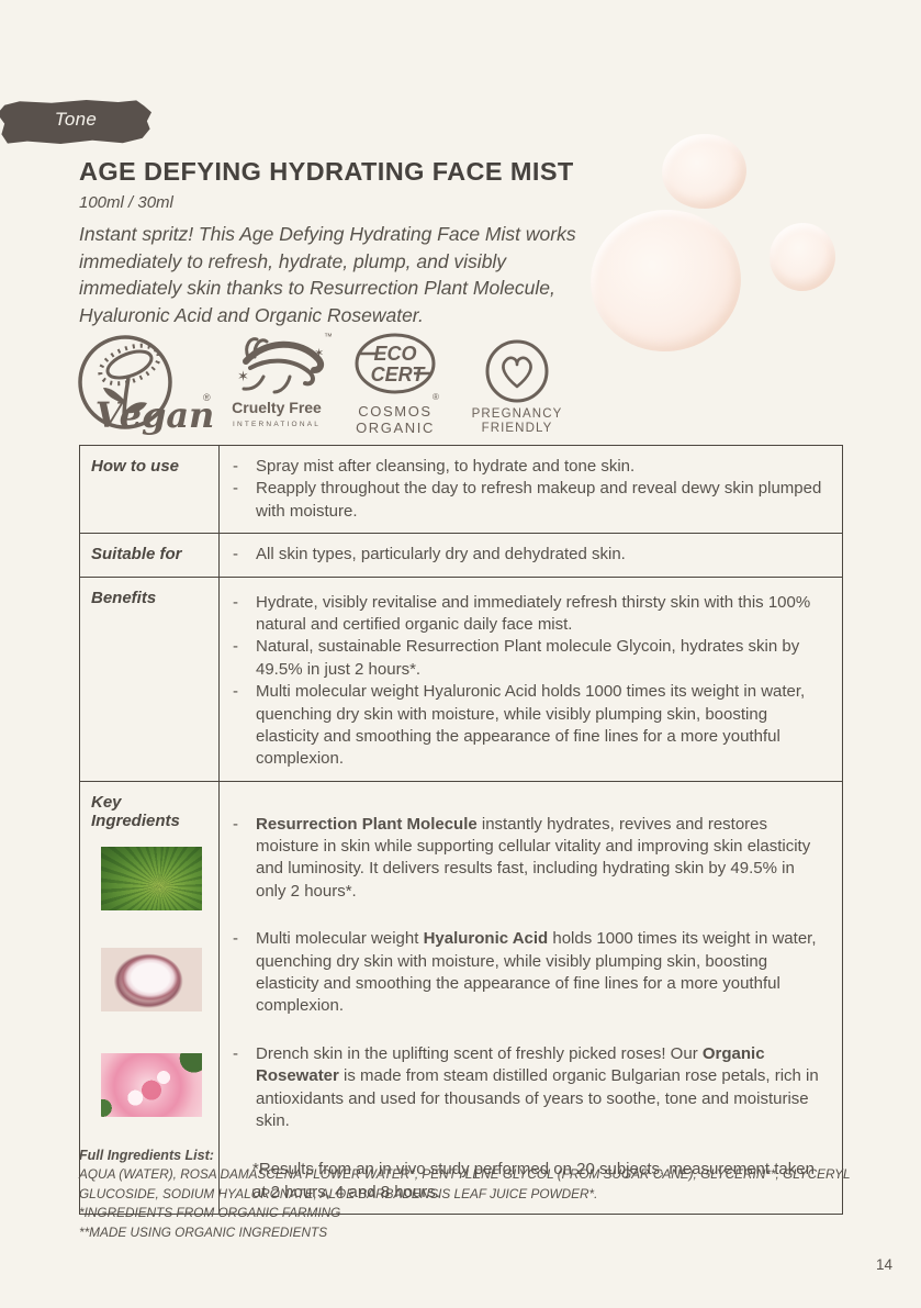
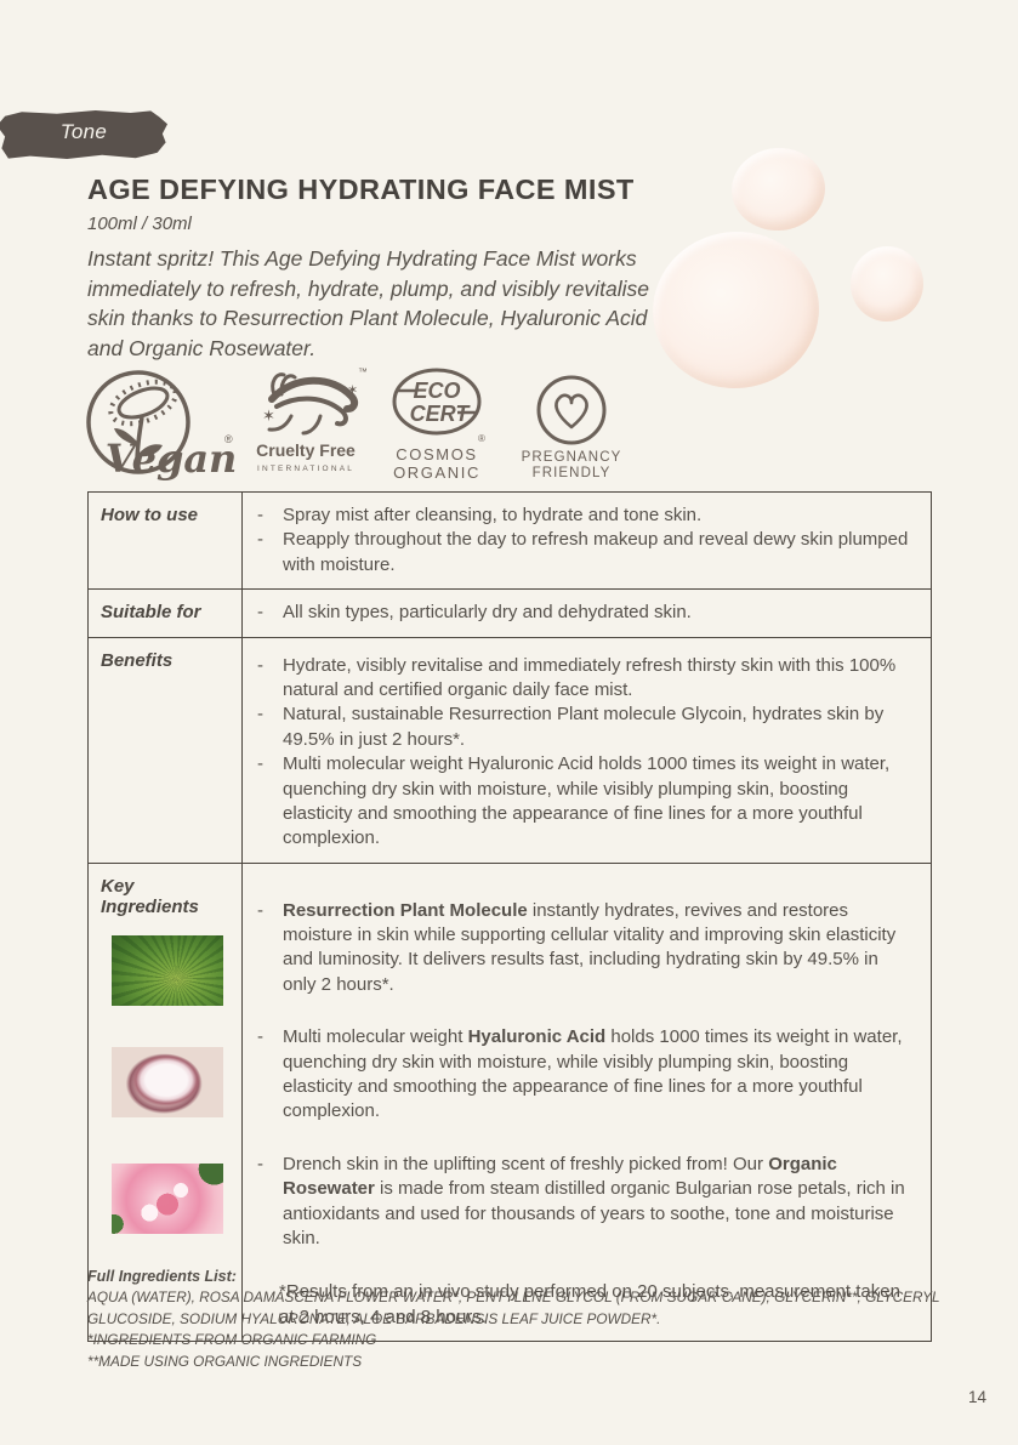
  Tone
  AGE DEFYING HYDRATING FACE MIST
  100ml / 30ml
- Instant spritz! This Age Defying Hydrating Face Mist works immediately to refresh, hydrate, plump, and visibly immediately skin thanks to Resurrection Plant Molecule, Hyaluronic Acid and Organic Rosewater.
+ Instant spritz! This Age Defying Hydrating Face Mist works immediately to refresh, hydrate, plump, and visibly revitalise skin thanks to Resurrection Plant Molecule, Hyaluronic Acid and Organic Rosewater.
  Vegan
  ®
  ✶
  ✶
  ™
  Cruelty Free
  ECO
  CERT
  ®
  COSMOS
  ORGANIC
  PREGNANCY
  FRIENDLY
  How to use
  -
  Spray mist after cleansing, to hydrate and tone skin.
  -
  Reapply throughout the day to refresh makeup and reveal dewy skin plumped with moisture.
  Suitable for
  -
  All skin types, particularly dry and dehydrated skin.
  Benefits
  -
  Hydrate, visibly revitalise and immediately refresh thirsty skin with this 100% natural and certified organic daily face mist.
  -
  Natural, sustainable Resurrection Plant molecule Glycoin, hydrates skin by 49.5% in just 2 hours*.
  -
  Multi molecular weight Hyaluronic Acid holds 1000 times its weight in water, quenching dry skin with moisture, while visibly plumping skin, boosting elasticity and smoothing the appearance of fine lines for a more youthful complexion.
  Key Ingredients
  -
  Resurrection Plant Molecule instantly hydrates, revives and restores moisture in skin while supporting cellular vitality and improving skin elasticity and luminosity. It delivers results fast, including hydrating skin by 49.5% in only 2 hours*.
  -
  Multi molecular weight Hyaluronic Acid holds 1000 times its weight in water, quenching dry skin with moisture, while visibly plumping skin, boosting elasticity and smoothing the appearance of fine lines for a more youthful complexion.
  -
- Drench skin in the uplifting scent of freshly picked roses! Our Organic Rosewater is made from steam distilled organic Bulgarian rose petals, rich in antioxidants and used for thousands of years to soothe, tone and moisturise skin.
+ Drench skin in the uplifting scent of freshly picked from! Our Organic Rosewater is made from steam distilled organic Bulgarian rose petals, rich in antioxidants and used for thousands of years to soothe, tone and moisturise skin.
  *Results from an in vivo study performed on 20 subjects, measurement taken at 2 hours, 4 and 8 hours.
  Full Ingredients List:
  AQUA (WATER), ROSA DAMASCENA FLOWER WATER*, PENTYLENE GLYCOL (FROM SUGAR CANE), GLYCERIN**, GLYCERYL GLUCOSIDE, SODIUM HYALURONATE, ALOE BARBADENSIS LEAF JUICE POWDER*.
  *INGREDIENTS FROM ORGANIC FARMING
  **MADE USING ORGANIC INGREDIENTS
  14
